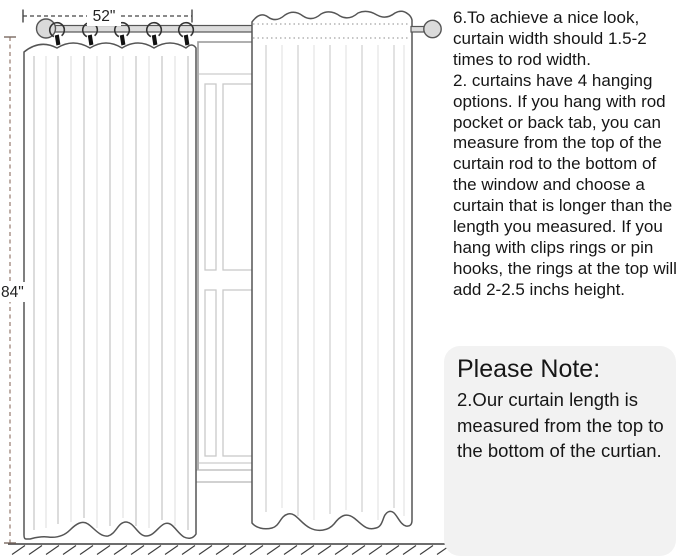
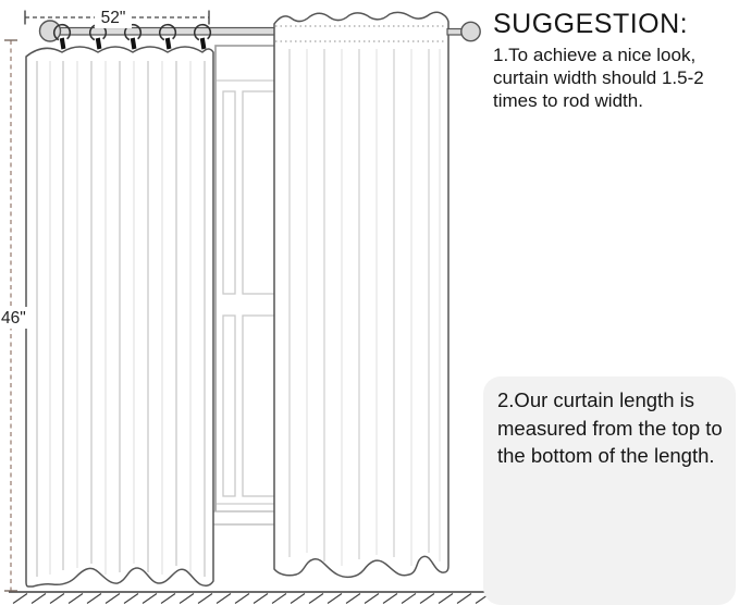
  52"
- 84"
+ 46"
+ SUGGESTION:
- 6.To achieve a nice look, curtain width should 1.5-2 times to rod width.
+ 1.To achieve a nice look, curtain width should 1.5-2 times to rod width.
- 2. curtains have 4 hanging options. If you hang with rod pocket or back tab, you can measure from the top of the curtain rod to the bottom of the window and choose a curtain that is longer than the length you measured. If you hang with clips rings or pin hooks, the rings at the top will add 2-2.5 inchs height.
- Please Note:
- 2.Our curtain length is measured from the top to the bottom of the curtian.
+ 2.Our curtain length is measured from the top to the bottom of the length.
